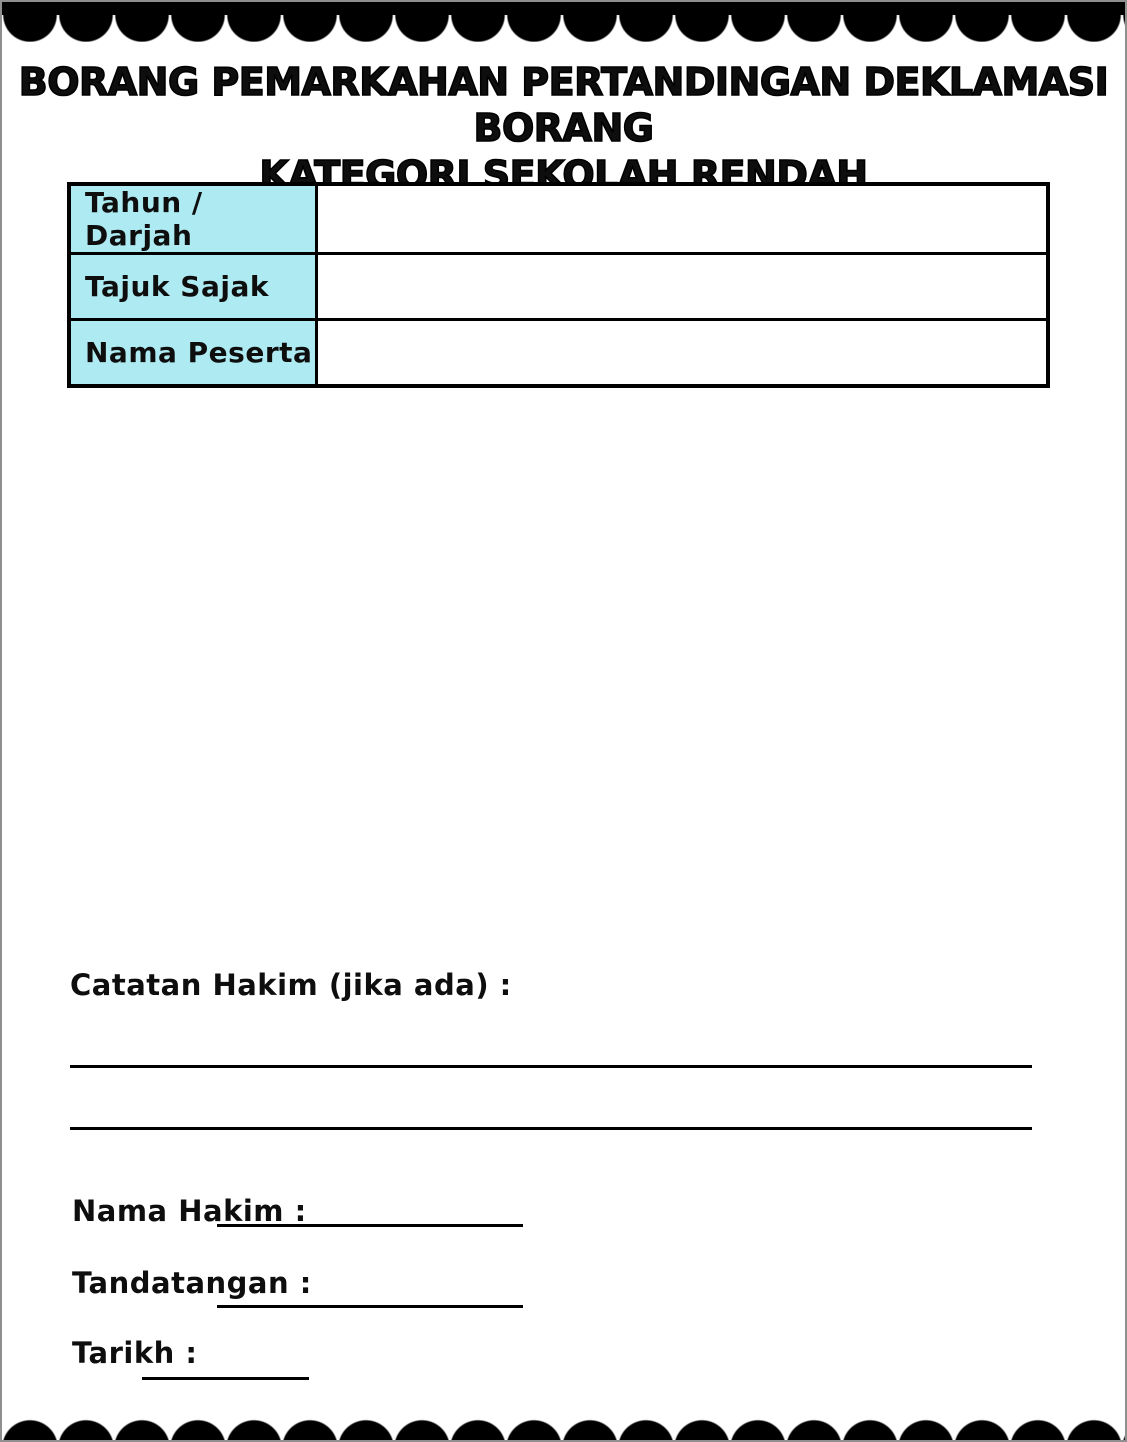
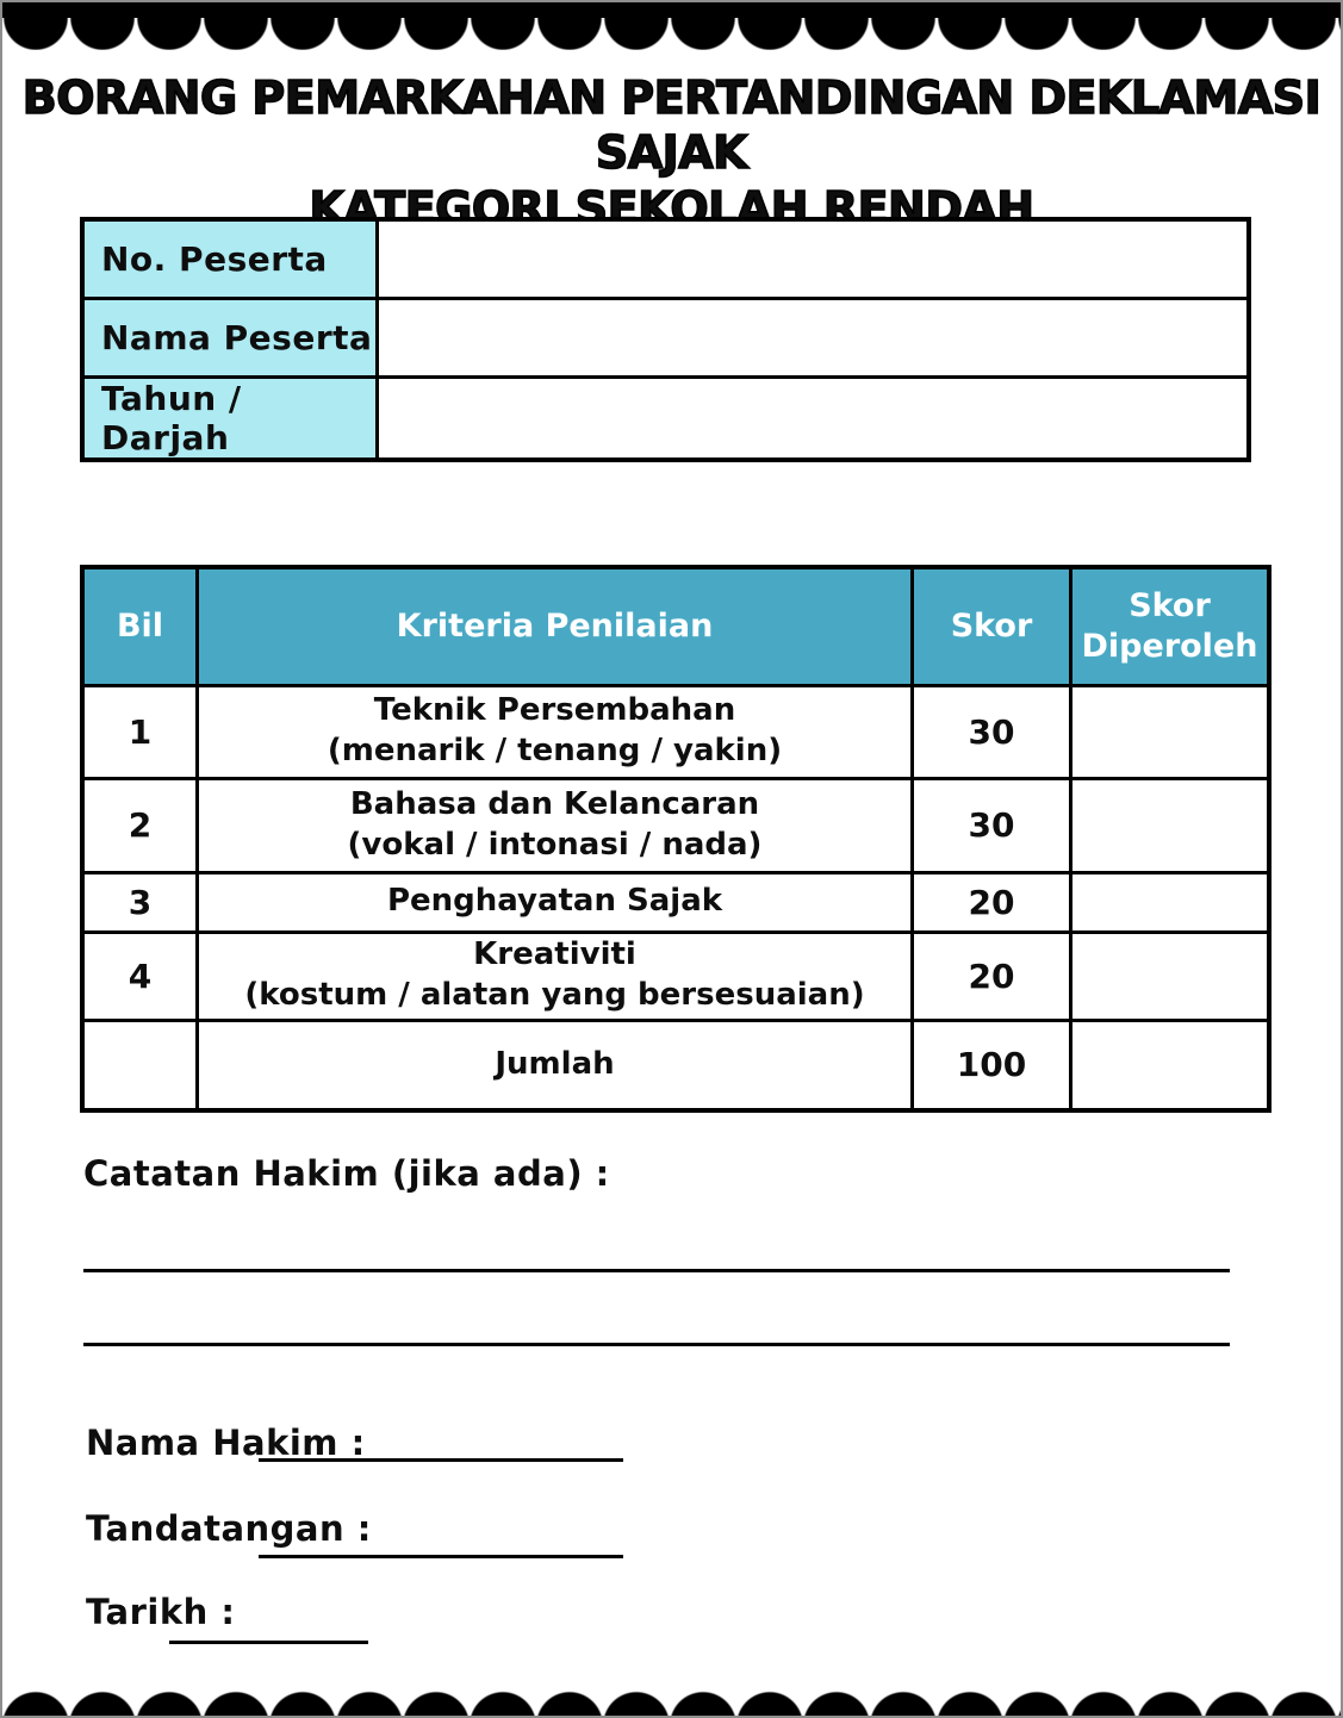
- BORANG PEMARKAHAN PERTANDINGAN DEKLAMASI BORANG
+ BORANG PEMARKAHAN PERTANDINGAN DEKLAMASI SAJAK
  KATEGORI SEKOLAH RENDAH
+ No. Peserta
- Tahun / Darjah
+ Nama Peserta
- Tajuk Sajak
- Nama Peserta
+ Tahun / Darjah
+ Bil	Kriteria Penilaian	Skor	Skor Diperoleh
+ 1	Teknik Persembahan (menarik / tenang / yakin)	30
+ 2	Bahasa dan Kelancaran (vokal / intonasi / nada)	30
+ 3	Penghayatan Sajak	20
+ 4	Kreativiti (kostum / alatan yang bersesuaian)	20
+ 	Jumlah	100
  Catatan Hakim (jika ada) :
  Nama Hakim :
  Tandatangan :
  Tarikh :
